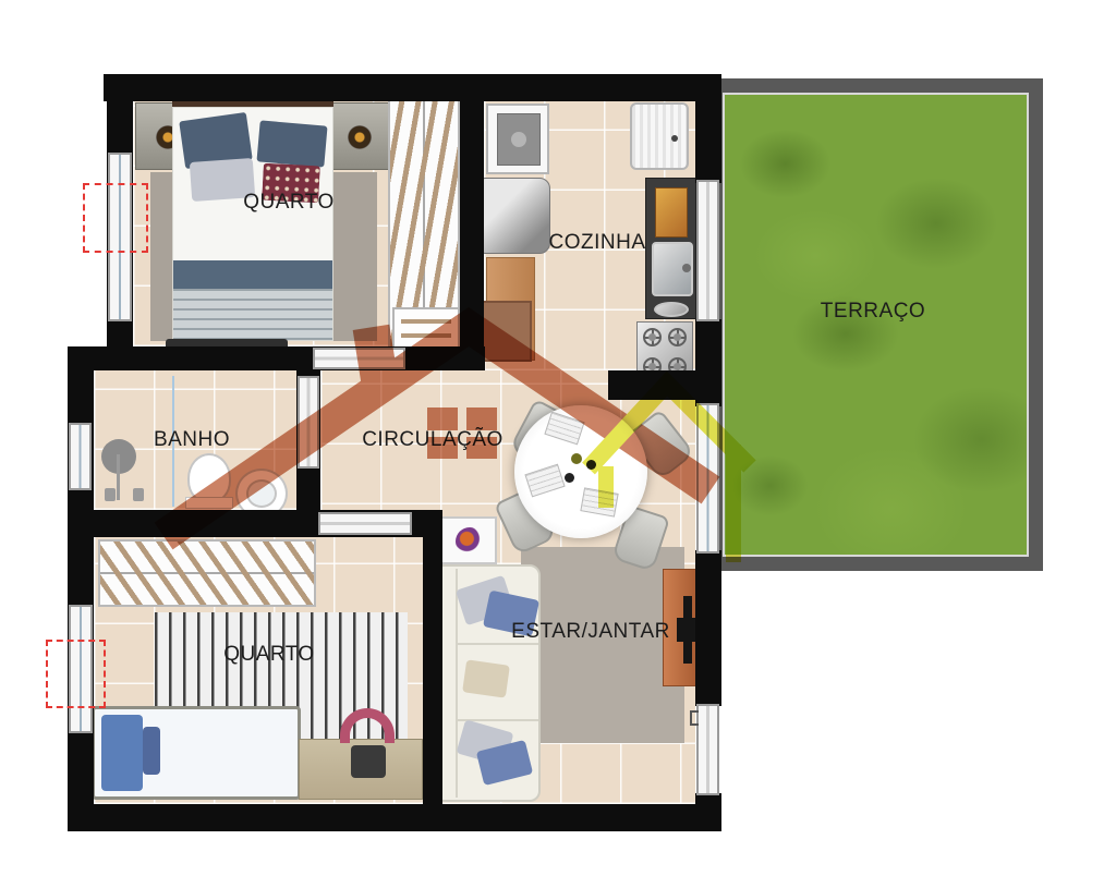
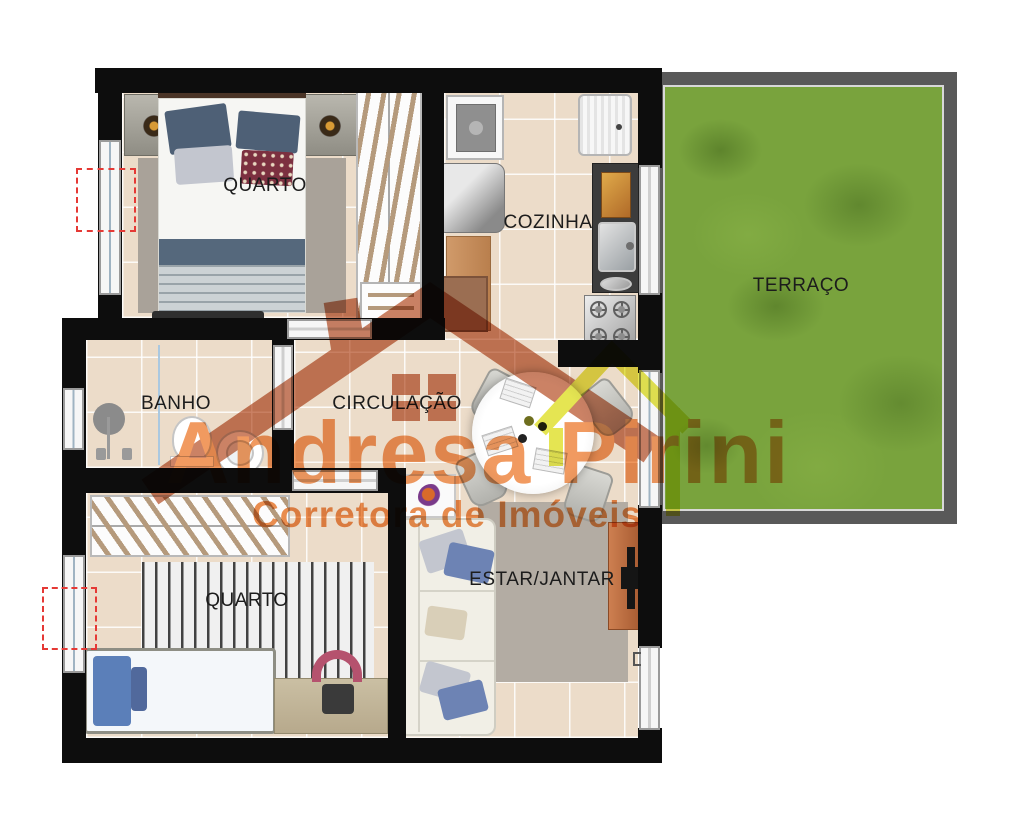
  TERRAÇO
  QUARTO
  COZINHA
  BANHO
  CIRCULAÇÃO
  ESTAR/JANTAR
  QUARTO
+ Andresa Pirini
+ Corretora de Imóveis
